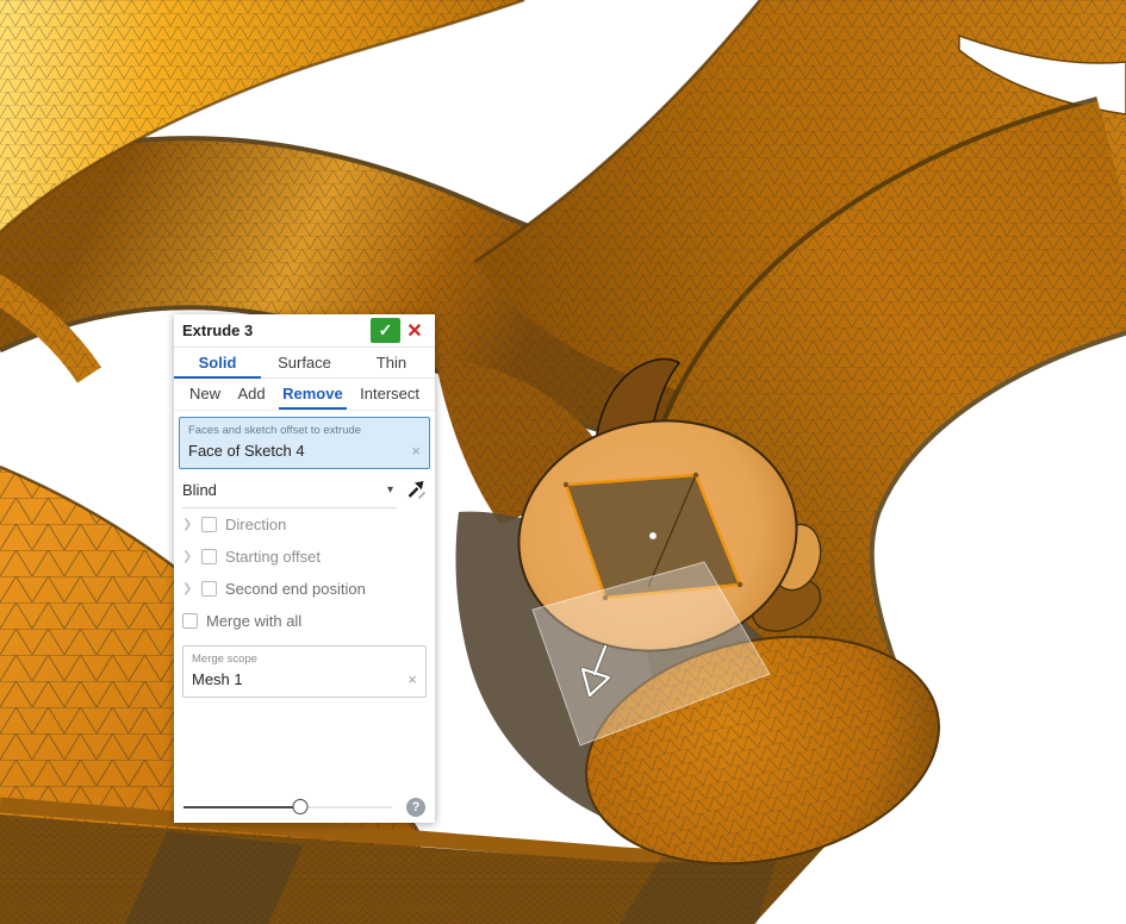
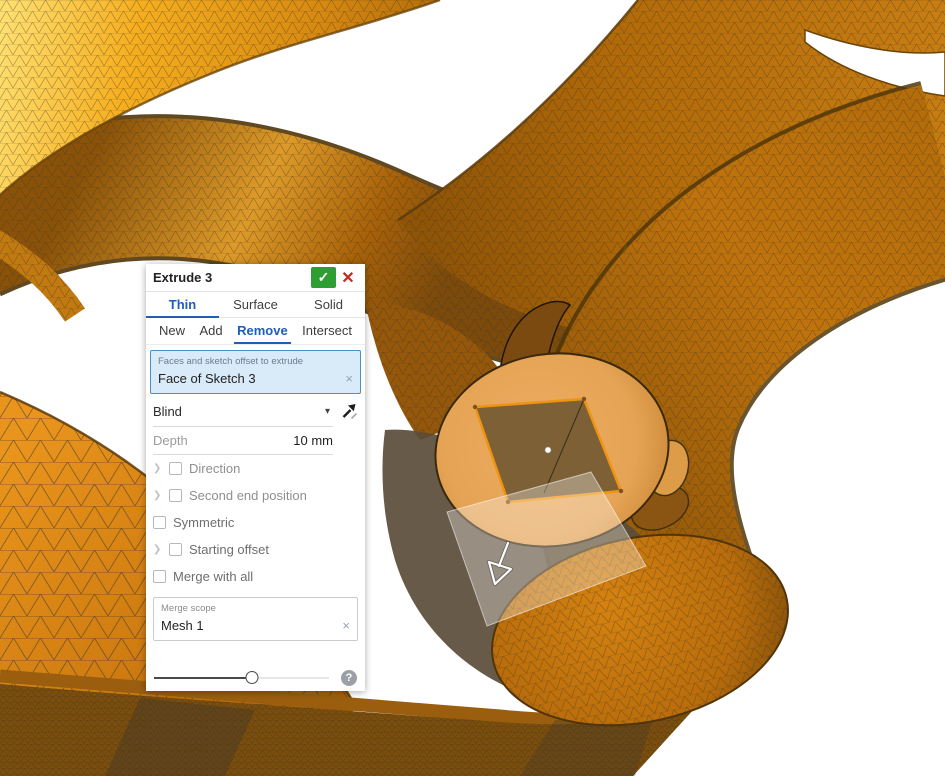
  Extrude 3
  ✓
  ✕
- Solid
+ Thin
  Surface
- Thin
+ Solid
  New
  Add
  Remove
  Intersect
  Faces and sketch offset to extrude
- Face of Sketch 4
+ Face of Sketch 3
  ×
  Blind
  ▾
+ Depth
+ 10 mm
  ❯
  Direction
  ❯
- Starting offset
+ Second end position
+ Symmetric
  ❯
- Second end position
+ Starting offset
  Merge with all
  Merge scope
  Mesh 1
  ×
  ?
